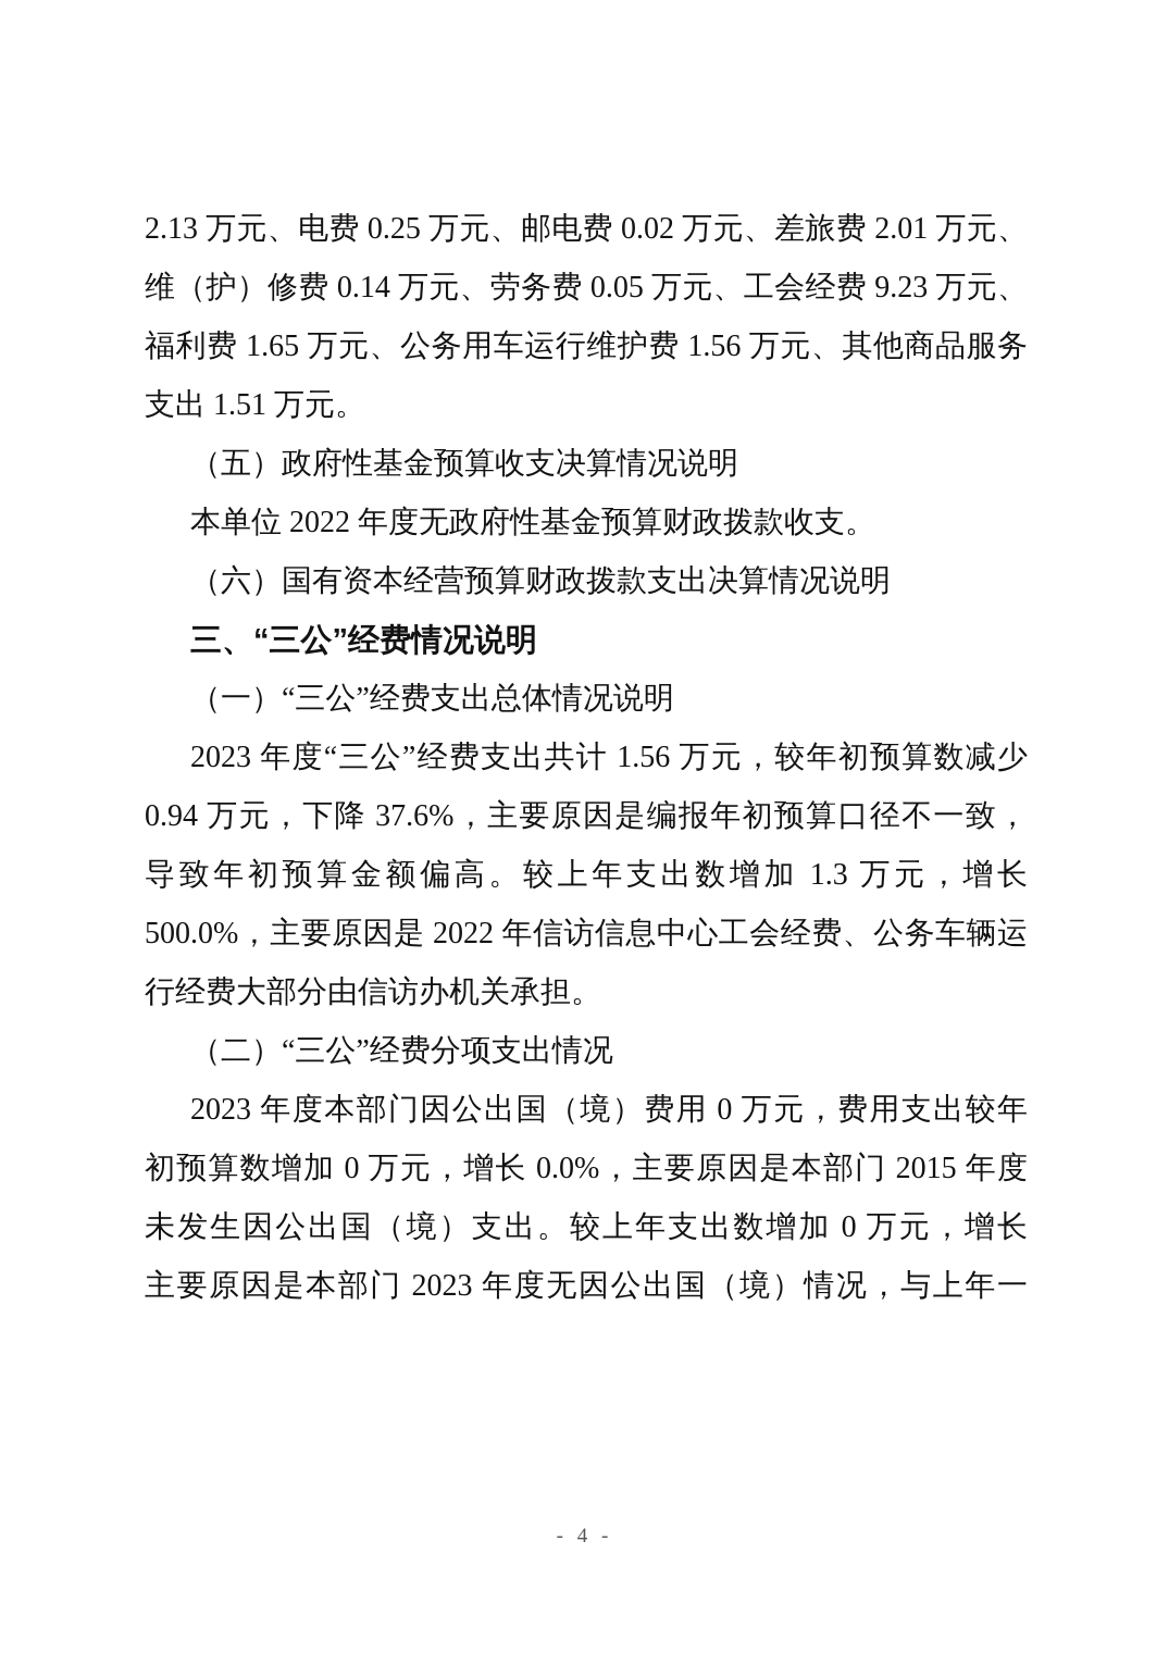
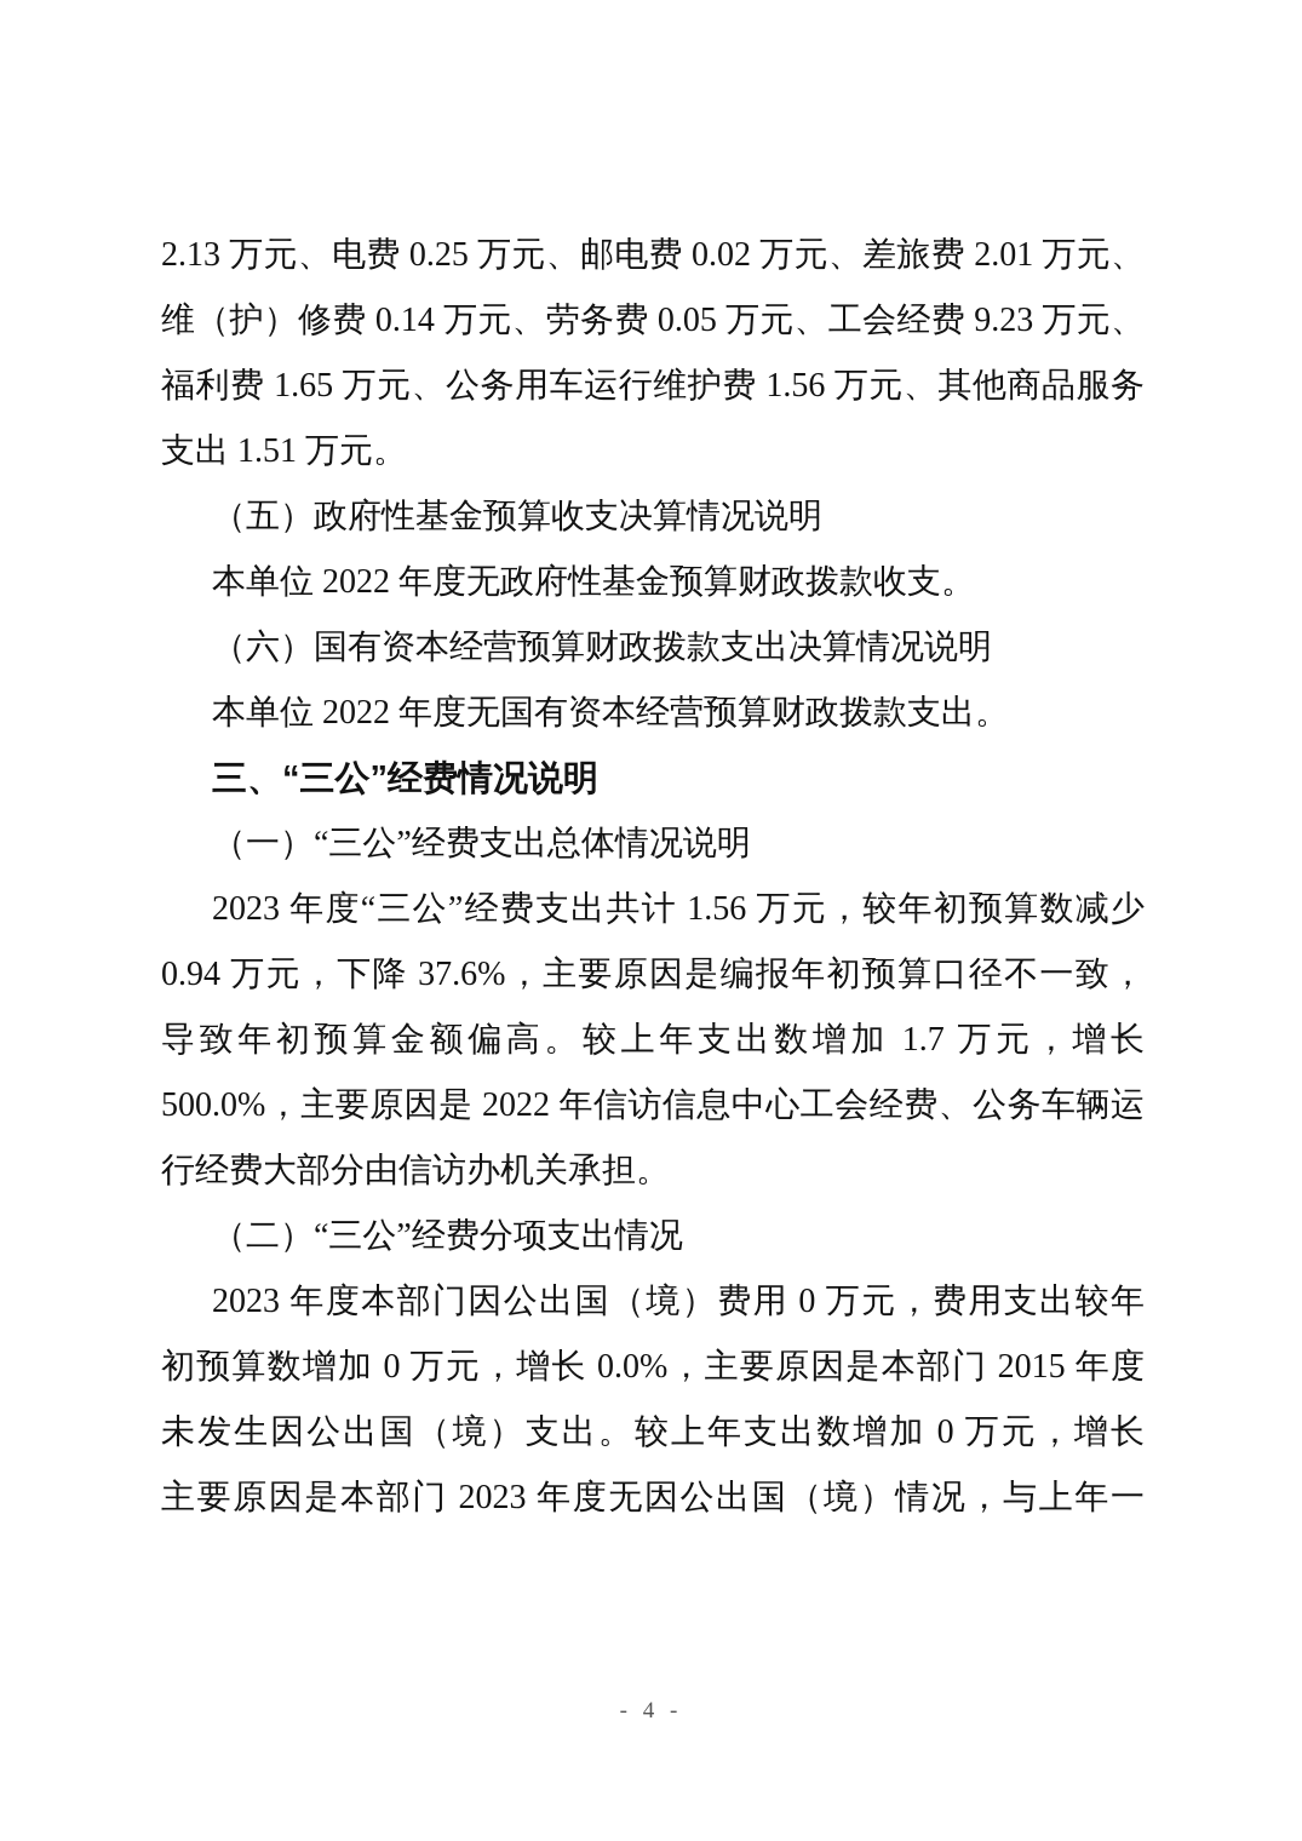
  2.13 万元、电费 0.25 万元、邮电费 0.02 万元、差旅费 2.01 万元、
  维（护）修费 0.14 万元、劳务费 0.05 万元、工会经费 9.23 万元、
  福利费 1.65 万元、公务用车运行维护费 1.56 万元、其他商品服务
  支出 1.51 万元。
  （五）政府性基金预算收支决算情况说明
  本单位 2022 年度无政府性基金预算财政拨款收支。
  （六）国有资本经营预算财政拨款支出决算情况说明
+ 本单位 2022 年度无国有资本经营预算财政拨款支出。
  三、“三公”经费情况说明
  （一）“三公”经费支出总体情况说明
  2023 年度“三公”经费支出共计 1.56 万元，较年初预算数减少
  0.94 万元，下降 37.6%，主要原因是编报年初预算口径不一致，
- 导致年初预算金额偏高。较上年支出数增加 1.3 万元，增长
+ 导致年初预算金额偏高。较上年支出数增加 1.7 万元，增长
  500.0%，主要原因是 2022 年信访信息中心工会经费、公务车辆运
  行经费大部分由信访办机关承担。
  （二）“三公”经费分项支出情况
  2023 年度本部门因公出国（境）费用 0 万元，费用支出较年
  初预算数增加 0 万元，增长 0.0%，主要原因是本部门 2015 年度
  未发生因公出国（境）支出。较上年支出数增加 0 万元，增长
  主要原因是本部门 2023 年度无因公出国（境）情况，与上年一
  - 4 -
